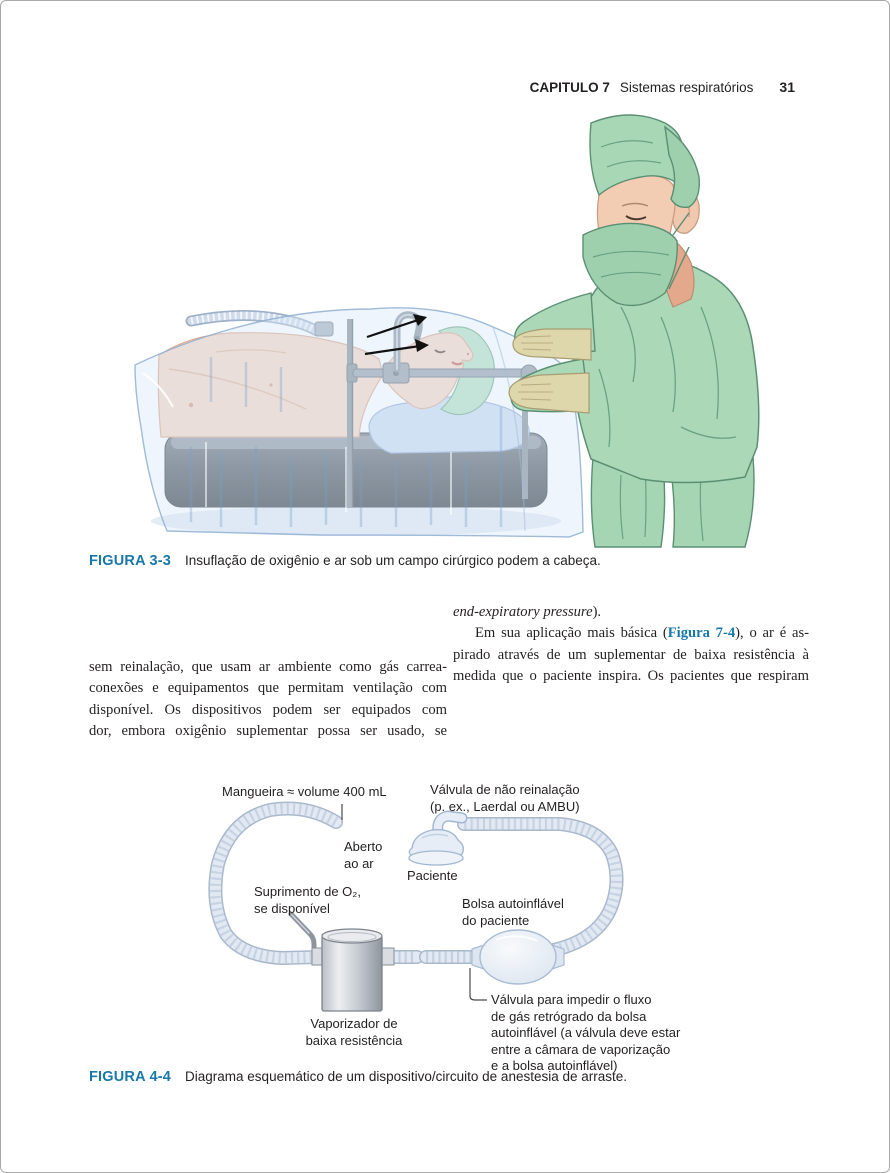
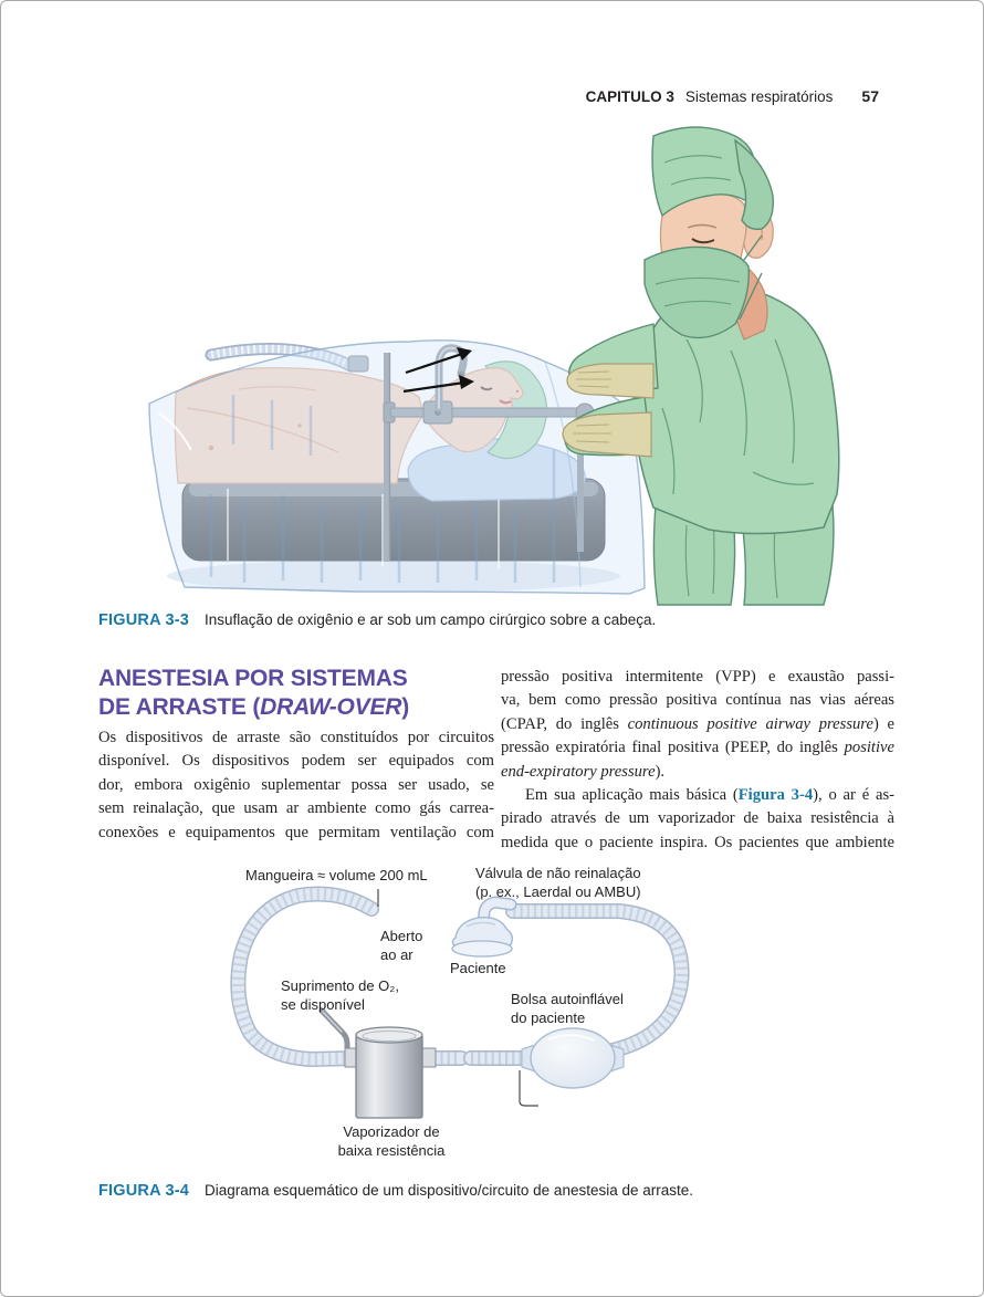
- CAPITULO 7
+ CAPITULO 3
  Sistemas respiratórios
- 31
+ 57
  FIGURA 3-3
- Insuflação de oxigênio e ar sob um campo cirúrgico podem a cabeça.
+ Insuflação de oxigênio e ar sob um campo cirúrgico sobre a cabeça.
+ ANESTESIA POR SISTEMAS
+ DE ARRASTE (DRAW-OVER)
+ Os dispositivos de arraste são constituídos por circuitos
- sem reinalação, que usam ar ambiente como gás carrea-
+ disponível. Os dispositivos podem ser equipados com
- conexões e equipamentos que permitam ventilação com
+ dor, embora oxigênio suplementar possa ser usado, se
- disponível. Os dispositivos podem ser equipados com
+ sem reinalação, que usam ar ambiente como gás carrea-
- dor, embora oxigênio suplementar possa ser usado, se
+ conexões e equipamentos que permitam ventilação com
+ pressão positiva intermitente (VPP) e exaustão passi-
+ va, bem como pressão positiva contínua nas vias aéreas
+ (CPAP, do inglês continuous positive airway pressure) e
+ pressão expiratória final positiva (PEEP, do inglês positive
  end-expiratory pressure).
- Em sua aplicação mais básica (Figura 7-4), o ar é as-
+ Em sua aplicação mais básica (Figura 3-4), o ar é as-
- pirado através de um suplementar de baixa resistência à
+ pirado através de um vaporizador de baixa resistência à
- medida que o paciente inspira. Os pacientes que respiram
+ medida que o paciente inspira. Os pacientes que ambiente
- Mangueira ≈ volume 400 mL
+ Mangueira ≈ volume 200 mL
  Válvula de não reinalação
  (p. ex., Laerdal ou AMBU)
  Aberto
  ao ar
  Paciente
  Suprimento de O₂,
  se disponível
  Bolsa autoinflável
  do paciente
  Vaporizador de
  baixa resistência
- Válvula para impedir o fluxo
- de gás retrógrado da bolsa
- autoinflável (a válvula deve estar
- entre a câmara de vaporização
- e a bolsa autoinflável)
- FIGURA 4-4
+ FIGURA 3-4
  Diagrama esquemático de um dispositivo/circuito de anestesia de arraste.
